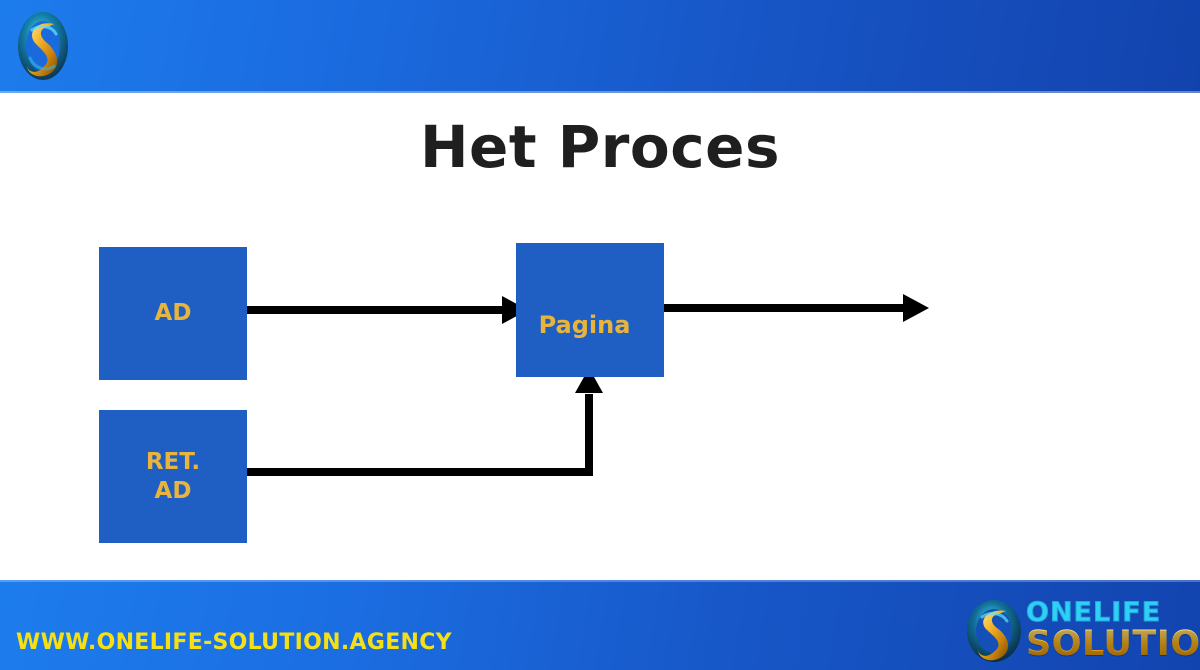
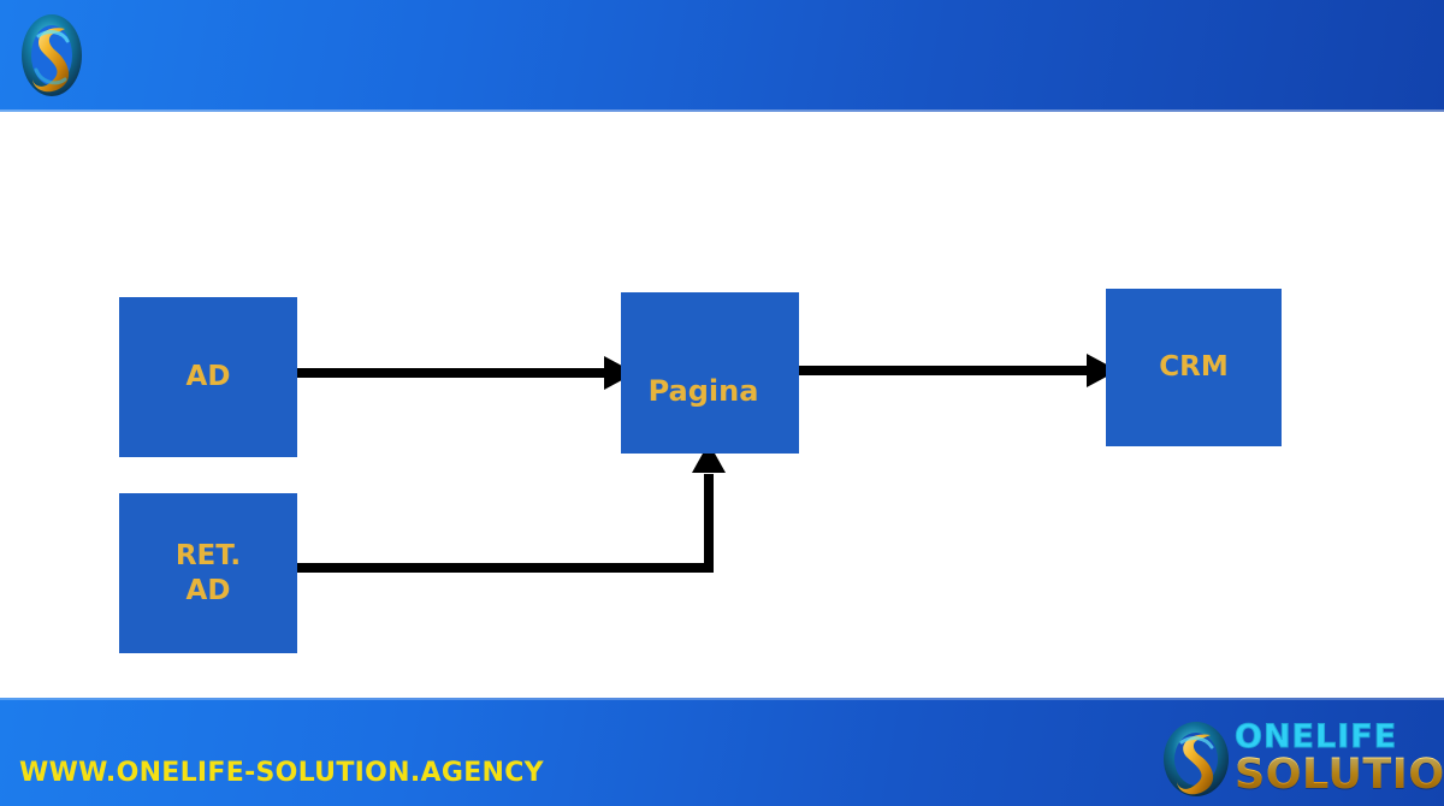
- Het Proces
  AD
  RET.
  AD
  Pagina
+ CRM
  WWW.ONELIFE-SOLUTION.AGENCY
  ONELIFE
  SOLUTIO
